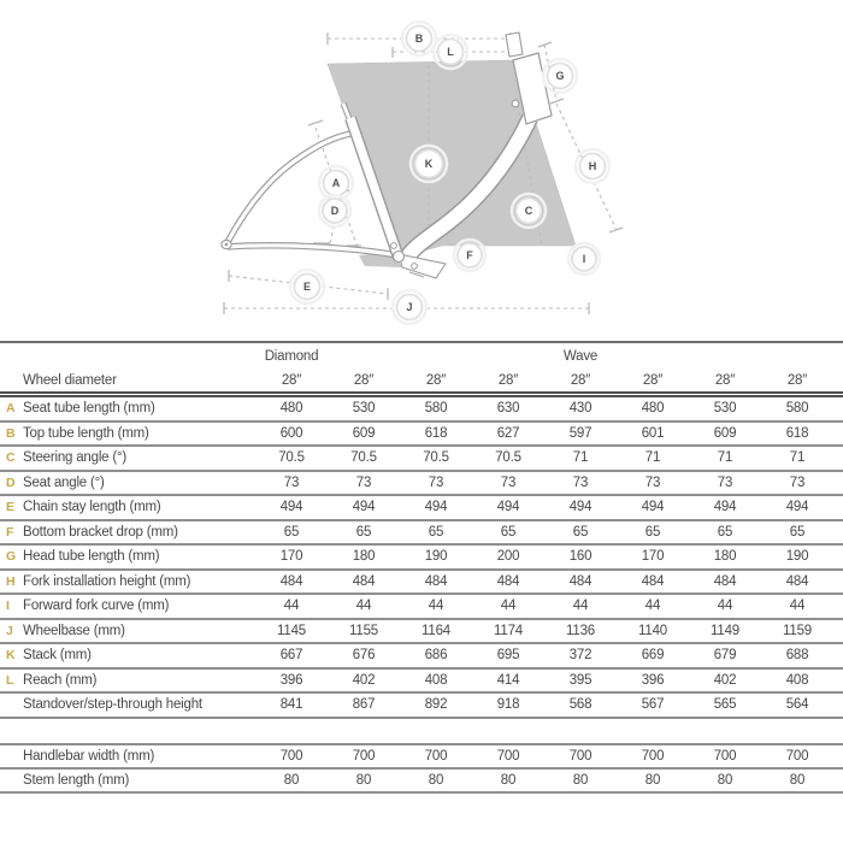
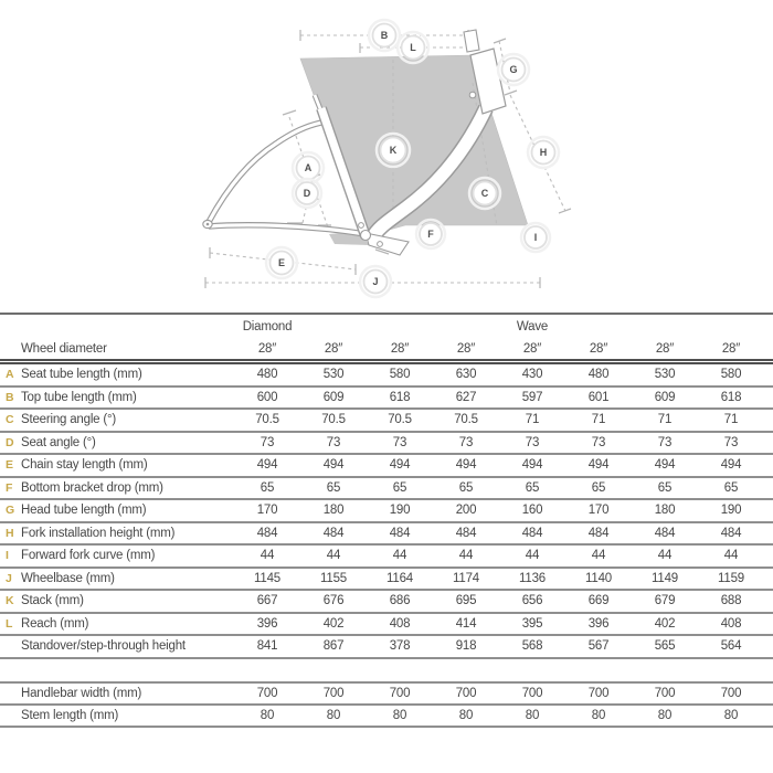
  B
  L
  G
  H
  K
  A
  D
  C
  F
  I
  E
  J
  	Diamond				Wave
  Wheel diameter	28″	28″	28″	28″	28″	28″	28″	28″
  A Seat tube length (mm)	480	530	580	630	430	480	530	580
  B Top tube length (mm)	600	609	618	627	597	601	609	618
  C Steering angle (°)	70.5	70.5	70.5	70.5	71	71	71	71
  D Seat angle (°)	73	73	73	73	73	73	73	73
  E Chain stay length (mm)	494	494	494	494	494	494	494	494
  F Bottom bracket drop (mm)	65	65	65	65	65	65	65	65
  G Head tube length (mm)	170	180	190	200	160	170	180	190
  H Fork installation height (mm)	484	484	484	484	484	484	484	484
  I Forward fork curve (mm)	44	44	44	44	44	44	44	44
  J Wheelbase (mm)	1145	1155	1164	1174	1136	1140	1149	1159
- K Stack (mm)	667	676	686	695	372	669	679	688
+ K Stack (mm)	667	676	686	695	656	669	679	688
  L Reach (mm)	396	402	408	414	395	396	402	408
- Standover/step-through height	841	867	892	918	568	567	565	564
+ Standover/step-through height	841	867	378	918	568	567	565	564
  Handlebar width (mm)	700	700	700	700	700	700	700	700
  Stem length (mm)	80	80	80	80	80	80	80	80
